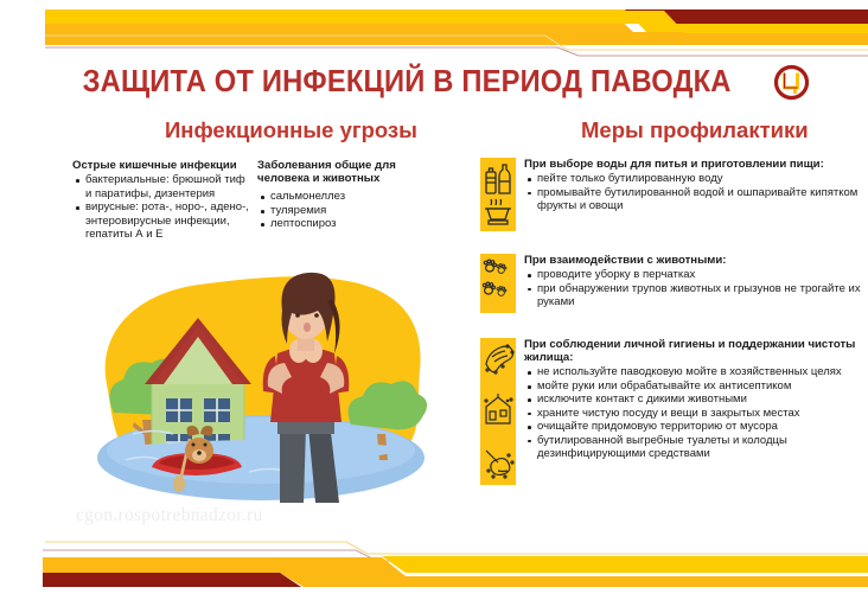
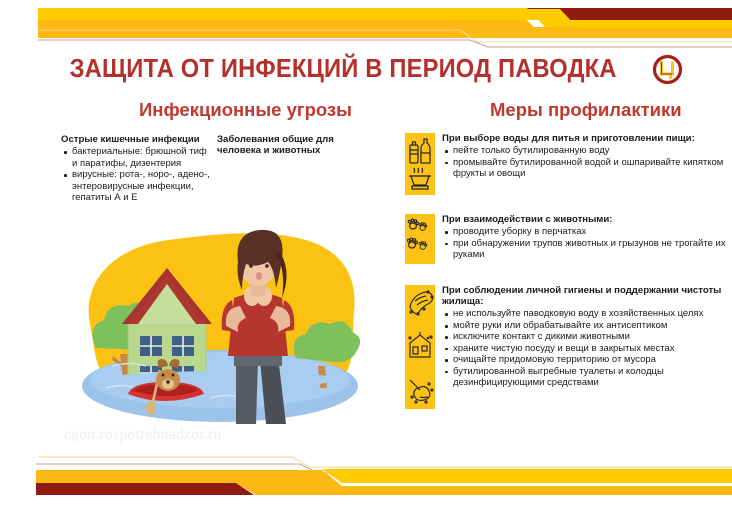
  ЗАЩИТА ОТ ИНФЕКЦИЙ В ПЕРИОД ПАВОДКА
  Инфекционные угрозы
  Острые кишечные инфекции
  бактериальные: брюшной тиф и паратифы, дизентерия
  вирусные: рота-, норо-, адено-, энтеровирусные инфекции, гепатиты А и Е
  Заболевания общие для человека и животных
- сальмонеллез
- туляремия
- лептоспироз
  Меры профилактики
  При выборе воды для питья и приготовлении пищи:
  пейте только бутилированную воду
  промывайте бутилированной водой и ошпаривайте кипятком фрукты и овощи
  При взаимодействии с животными:
  проводите уборку в перчатках
  при обнаружении трупов животных и грызунов не трогайте их руками
  При соблюдении личной гигиены и поддержании чистоты жилища:
- не используйте паводковую мойте в хозяйственных целях
+ не используйте паводковую воду в хозяйственных целях
  мойте руки или обрабатывайте их антисептиком
  исключите контакт с дикими животными
  храните чистую посуду и вещи в закрытых местах
  очищайте придомовую территорию от мусора
  бутилированной выгребные туалеты и колодцы дезинфицирующими средствами
